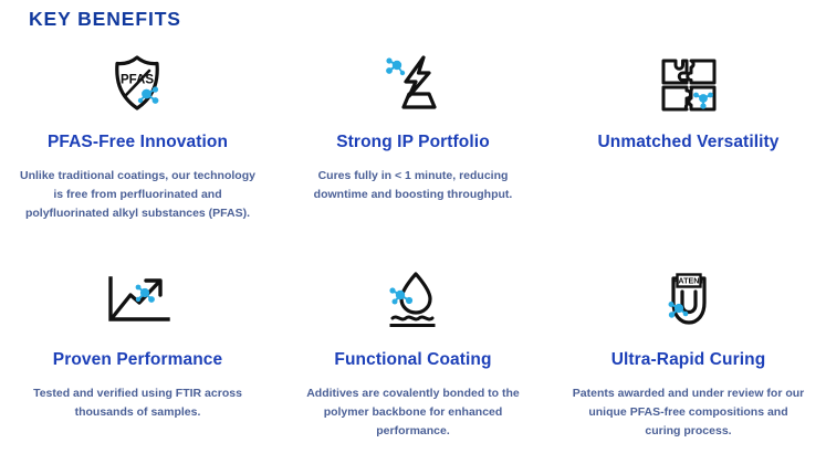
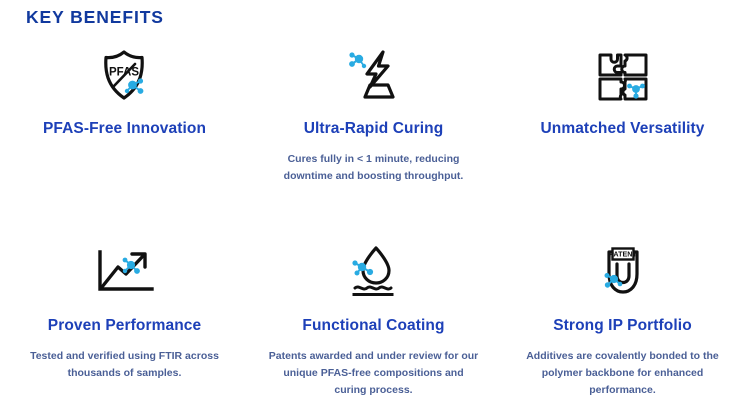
  KEY BENEFITS
  PFS
  PFAS-Free Innovation
- Unlike traditional coatings, our technology is free from perfluorinated and polyfluorinated alkyl substances (PFAS).
- Strong IP Portfolio
+ Ultra-Rapid Curing
  Cures fully in < 1 minute, reducing downtime and boosting throughput.
  Unmatched Versatility
  Proven Performance
  Tested and verified using FTIR across thousands of samples.
  Functional Coating
- Additives are covalently bonded to the polymer backbone for enhanced performance.
+ Patents awarded and under review for our unique PFAS-free compositions and curing process.
  PATENT
- Ultra-Rapid Curing
+ Strong IP Portfolio
- Patents awarded and under review for our unique PFAS-free compositions and curing process.
+ Additives are covalently bonded to the polymer backbone for enhanced performance.
